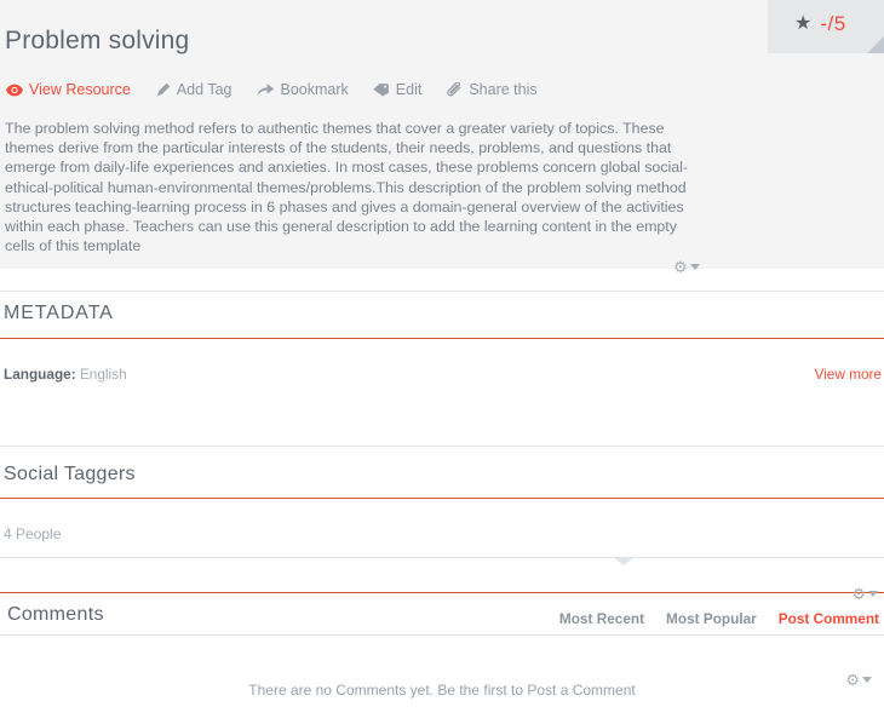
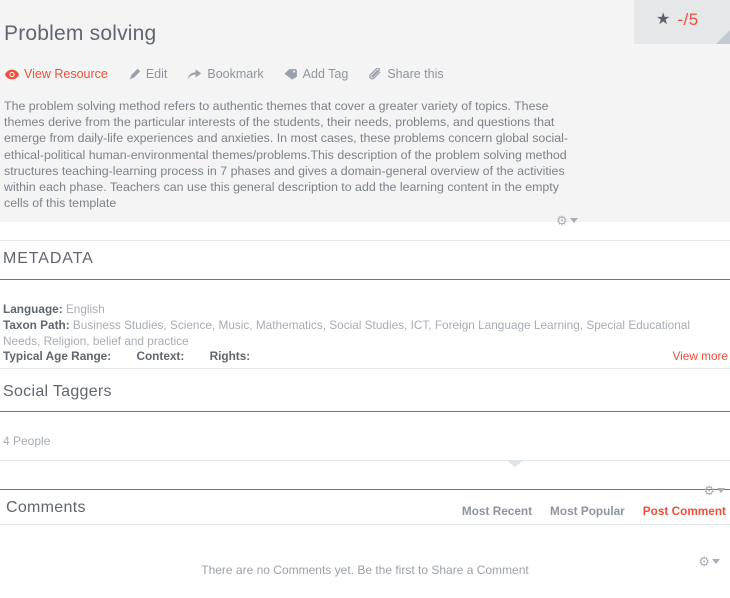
  ★
  -/5
  Problem solving
  View Resource
- Add Tag
+ Edit
  Bookmark
- Edit
+ Add Tag
  Share this
- The problem solving method refers to authentic themes that cover a greater variety of topics. These themes derive from the particular interests of the students, their needs, problems, and questions that emerge from daily-life experiences and anxieties. In most cases, these problems concern global social-ethical-political human-environmental themes/problems.This description of the problem solving method structures teaching-learning process in 6 phases and gives a domain-general overview of the activities within each phase. Teachers can use this general description to add the learning content in the empty cells of this template
+ The problem solving method refers to authentic themes that cover a greater variety of topics. These themes derive from the particular interests of the students, their needs, problems, and questions that emerge from daily-life experiences and anxieties. In most cases, these problems concern global social-ethical-political human-environmental themes/problems.This description of the problem solving method structures teaching-learning process in 7 phases and gives a domain-general overview of the activities within each phase. Teachers can use this general description to add the learning content in the empty cells of this template
  ⚙
  METADATA
  Language: English
+ Taxon Path: Business Studies, Science, Music, Mathematics, Social Studies, ICT, Foreign Language Learning, Special Educational Needs, Religion, belief and practice
+ Typical Age Range: Context: Rights:
  View more
  Social Taggers
  4 People
  Comments
  Most Recent
  Most Popular
  Post Comment
  ⚙
- There are no Comments yet. Be the first to Post a Comment
+ There are no Comments yet. Be the first to Share a Comment
  ⚙
